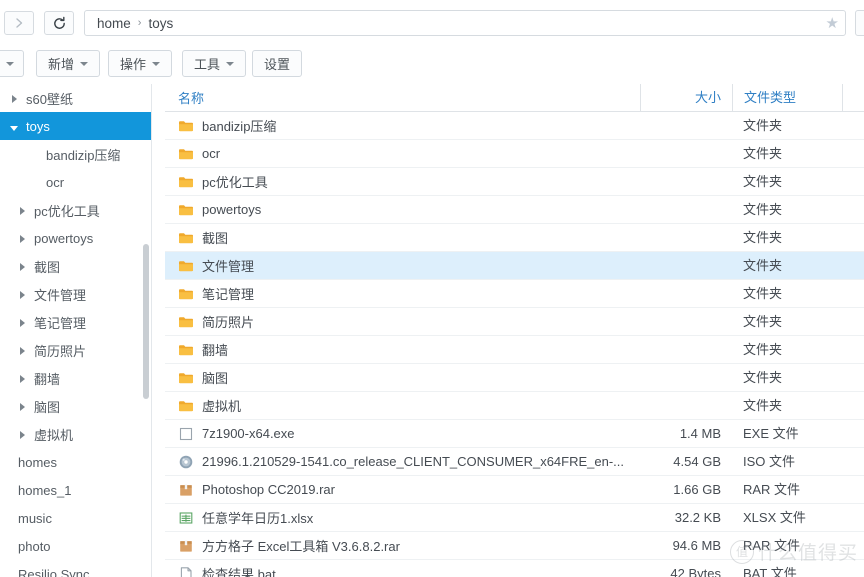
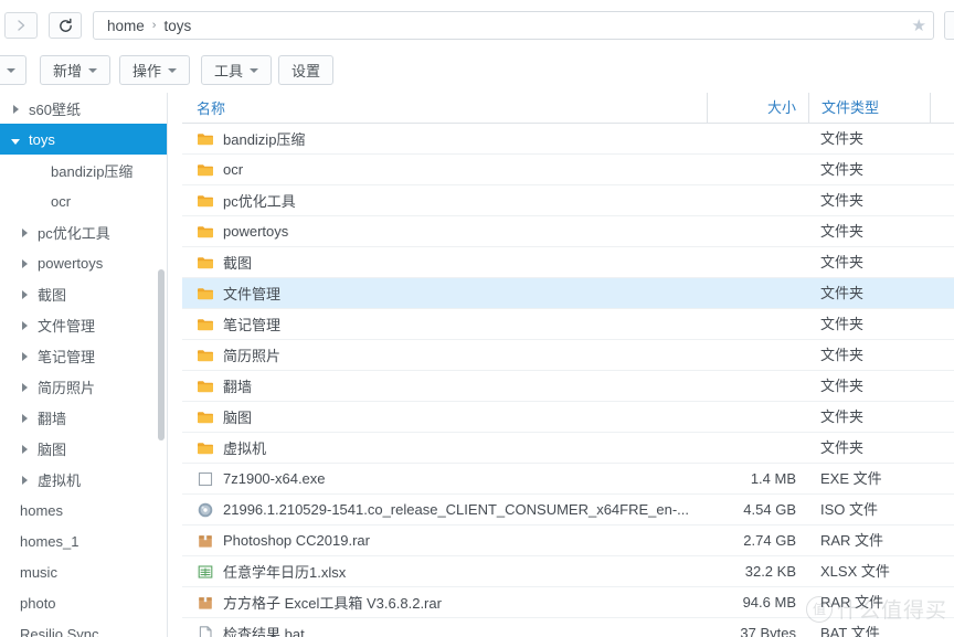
  home
  ›
  toys
  ★
  新增
  操作
  工具
  设置
  s60壁纸
  toys
  bandizip压缩
  ocr
  pc优化工具
  powertoys
  截图
  文件管理
  笔记管理
  简历照片
  翻墙
  脑图
  虚拟机
  homes
  homes_1
  music
  photo
  Resilio Sync
  名称
  大小
  文件类型
  bandizip压缩
  文件夹
  ocr
  文件夹
  pc优化工具
  文件夹
  powertoys
  文件夹
  截图
  文件夹
  文件管理
  文件夹
  笔记管理
  文件夹
  简历照片
  文件夹
  翻墙
  文件夹
  脑图
  文件夹
  虚拟机
  文件夹
  7z1900-x64.exe
  1.4 MB
  EXE 文件
  21996.1.210529-1541.co_release_CLIENT_CONSUMER_x64FRE_en-...
  4.54 GB
  ISO 文件
  Photoshop CC2019.rar
- 1.66 GB
+ 2.74 GB
  RAR 文件
  任意学年日历1.xlsx
  32.2 KB
  XLSX 文件
  方方格子 Excel工具箱 V3.6.8.2.rar
  94.6 MB
  RAR 文件
  检查结果.bat
- 42 Bytes
+ 37 Bytes
  BAT 文件
  值
  什么值得买
